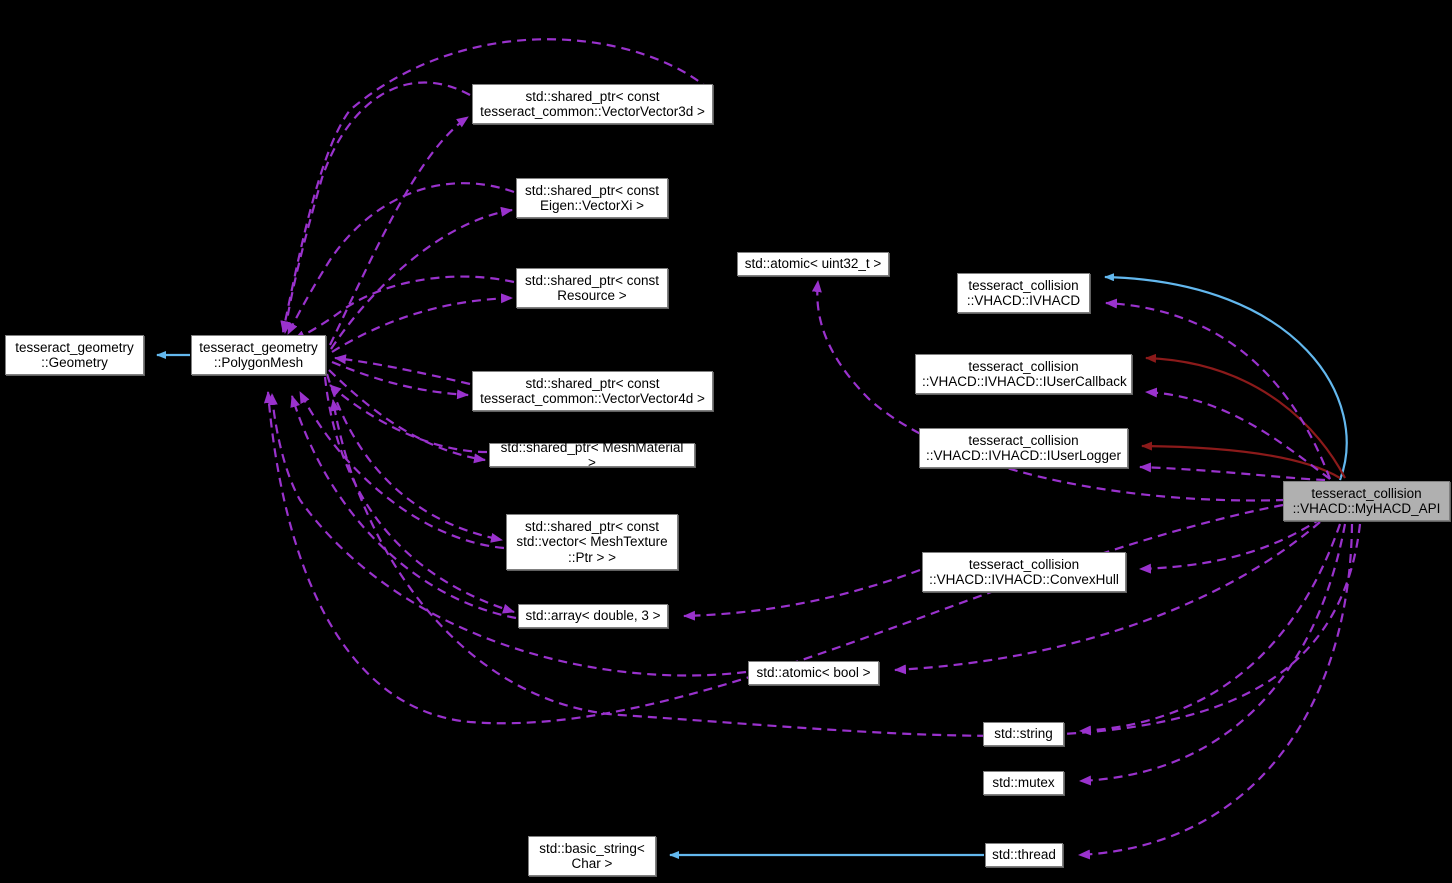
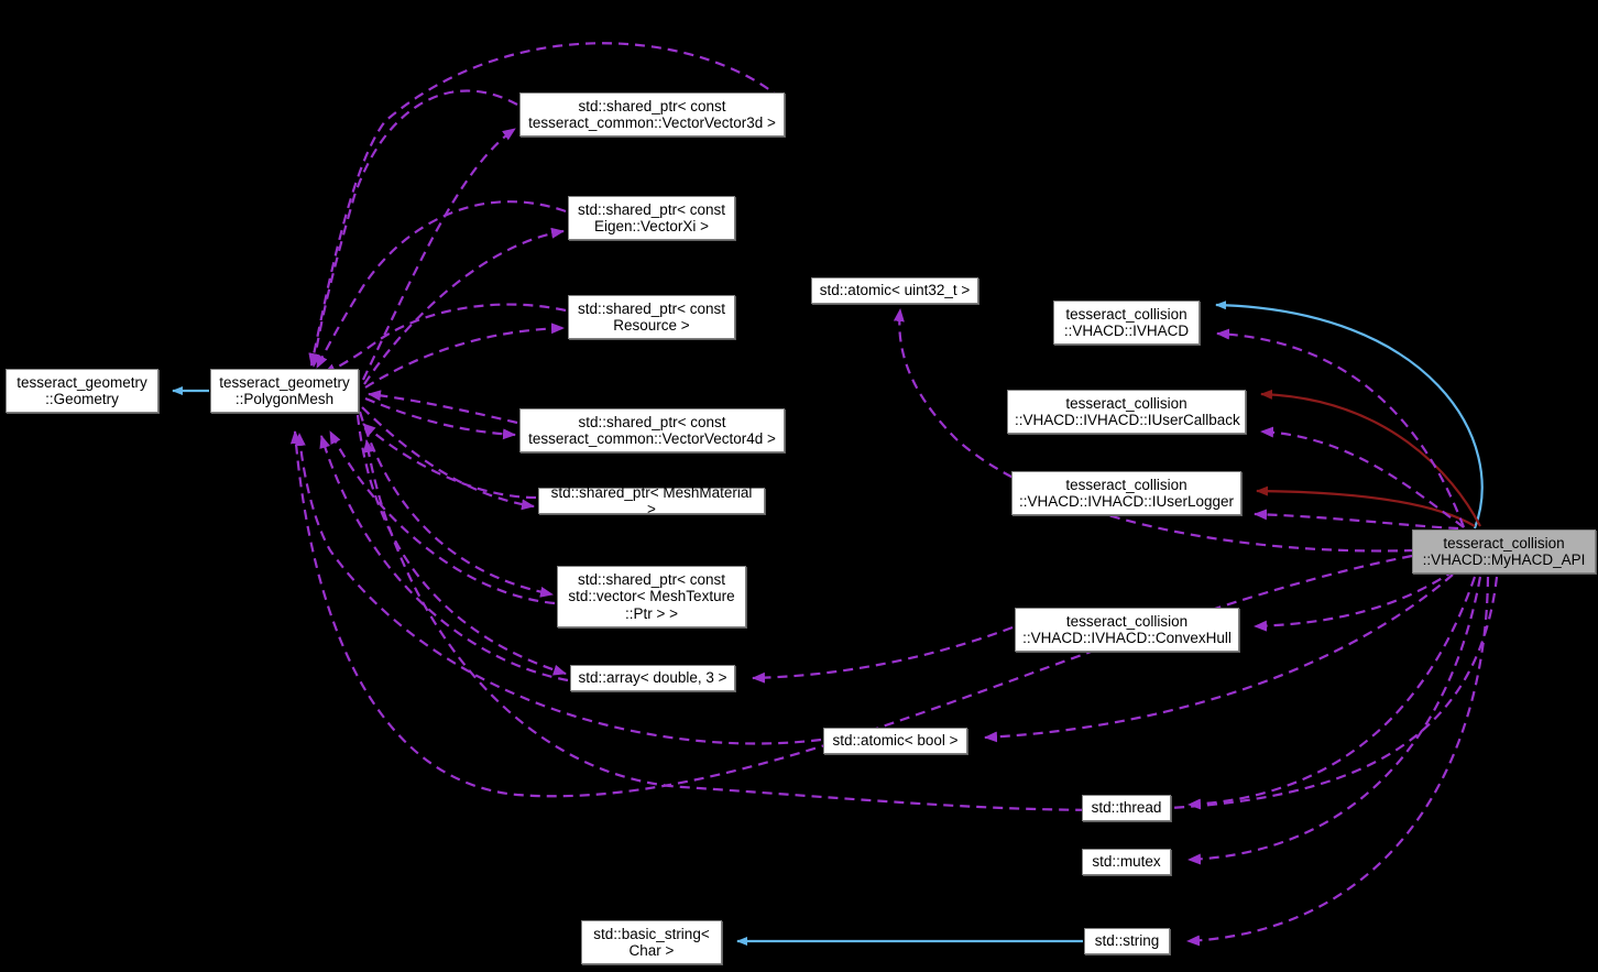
  tesseract_geometry
  ::Geometry
  tesseract_geometry
  ::PolygonMesh
  std::shared_ptr< const
  tesseract_common::VectorVector3d >
  std::shared_ptr< const
  Eigen::VectorXi >
  std::shared_ptr< const
  Resource >
  std::shared_ptr< const
  tesseract_common::VectorVector4d >
  std::shared_ptr< MeshMaterial >
  std::shared_ptr< const
  std::vector< MeshTexture
  ::Ptr > >
  std::array< double, 3 >
  std::basic_string<
  Char >
  std::atomic< uint32_t >
  std::atomic< bool >
  tesseract_collision
  ::VHACD::IVHACD
  tesseract_collision
  ::VHACD::IVHACD::IUserCallback
  tesseract_collision
  ::VHACD::IVHACD::IUserLogger
  tesseract_collision
  ::VHACD::IVHACD::ConvexHull
- std::string
+ std::thread
  std::mutex
- std::thread
+ std::string
  tesseract_collision
  ::VHACD::MyHACD_API
